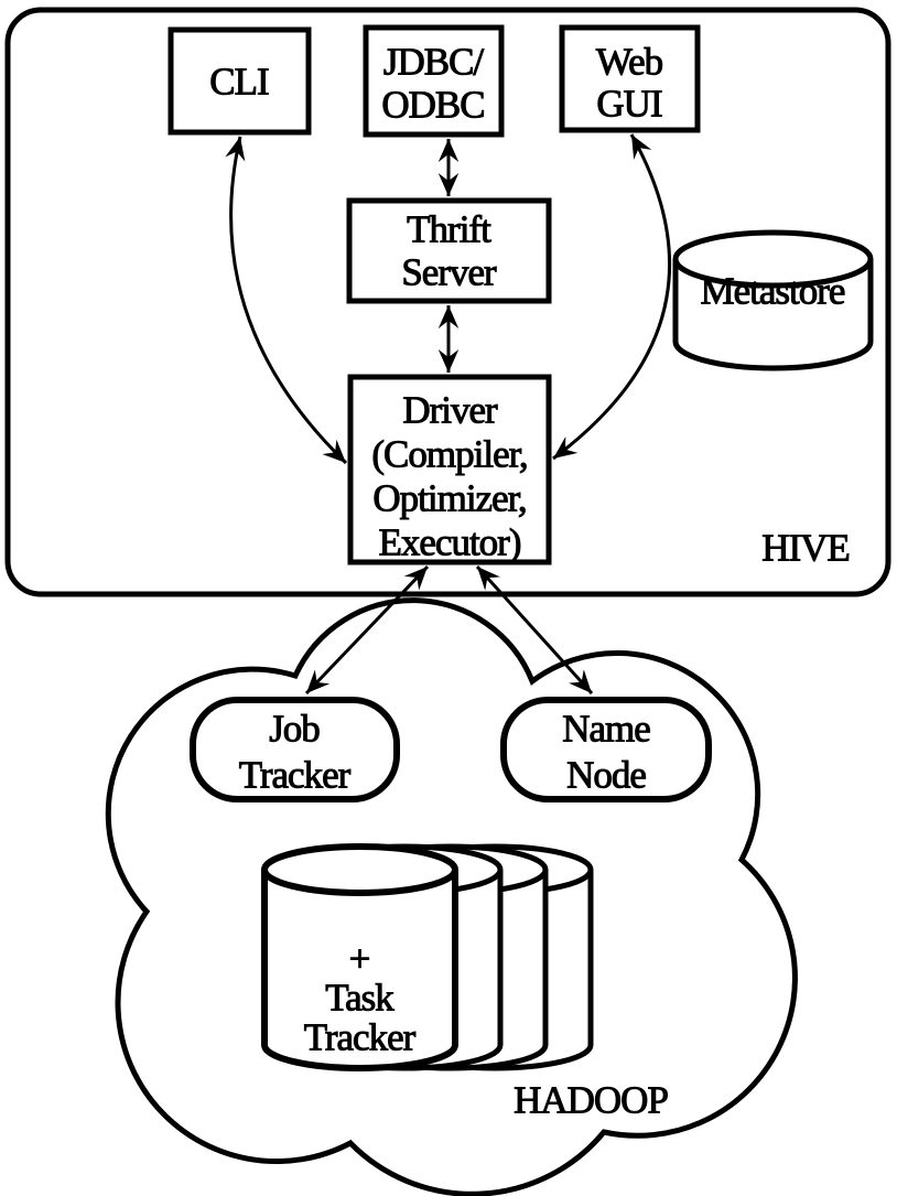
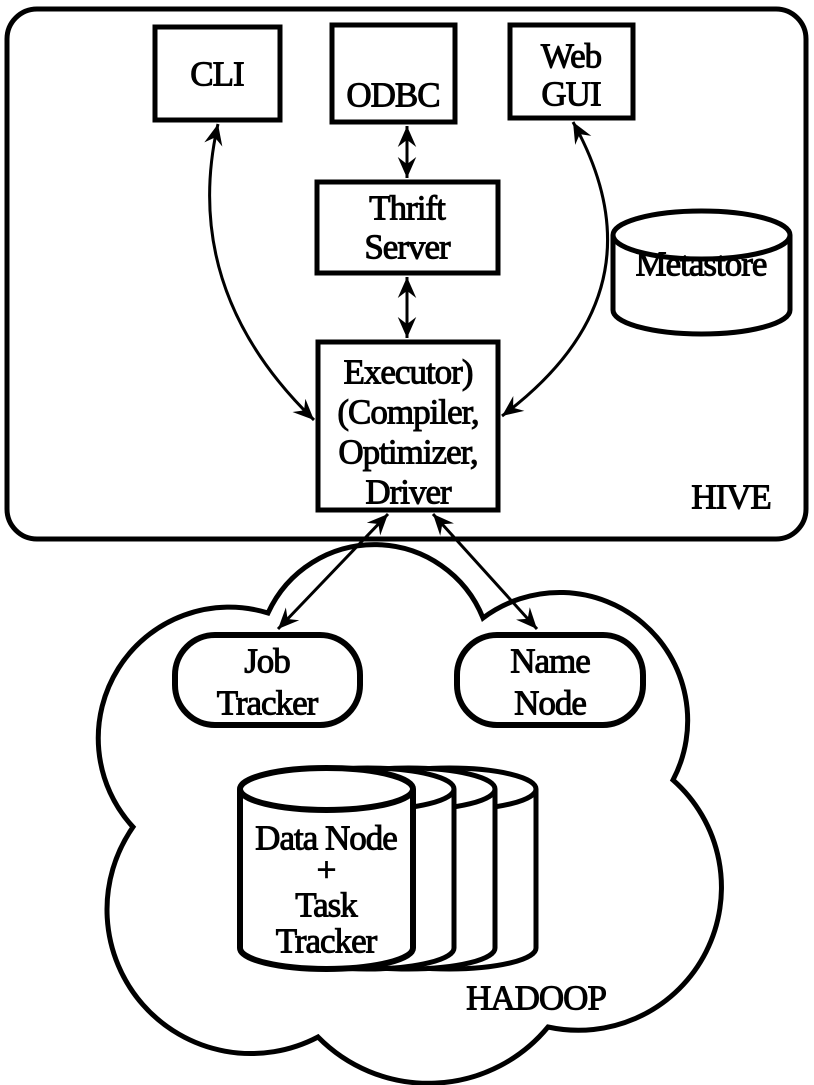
  HIVE
  CLI
- JDBC/
  ODBC
  Web
  GUI
  Thrift
  Server
- Driver
+ Executor)
  (Compiler,
  Optimizer,
- Executor)
+ Driver
  Metastore
  Job
  Tracker
  Name
  Node
+ Data Node
  +
  Task
  Tracker
  HADOOP
